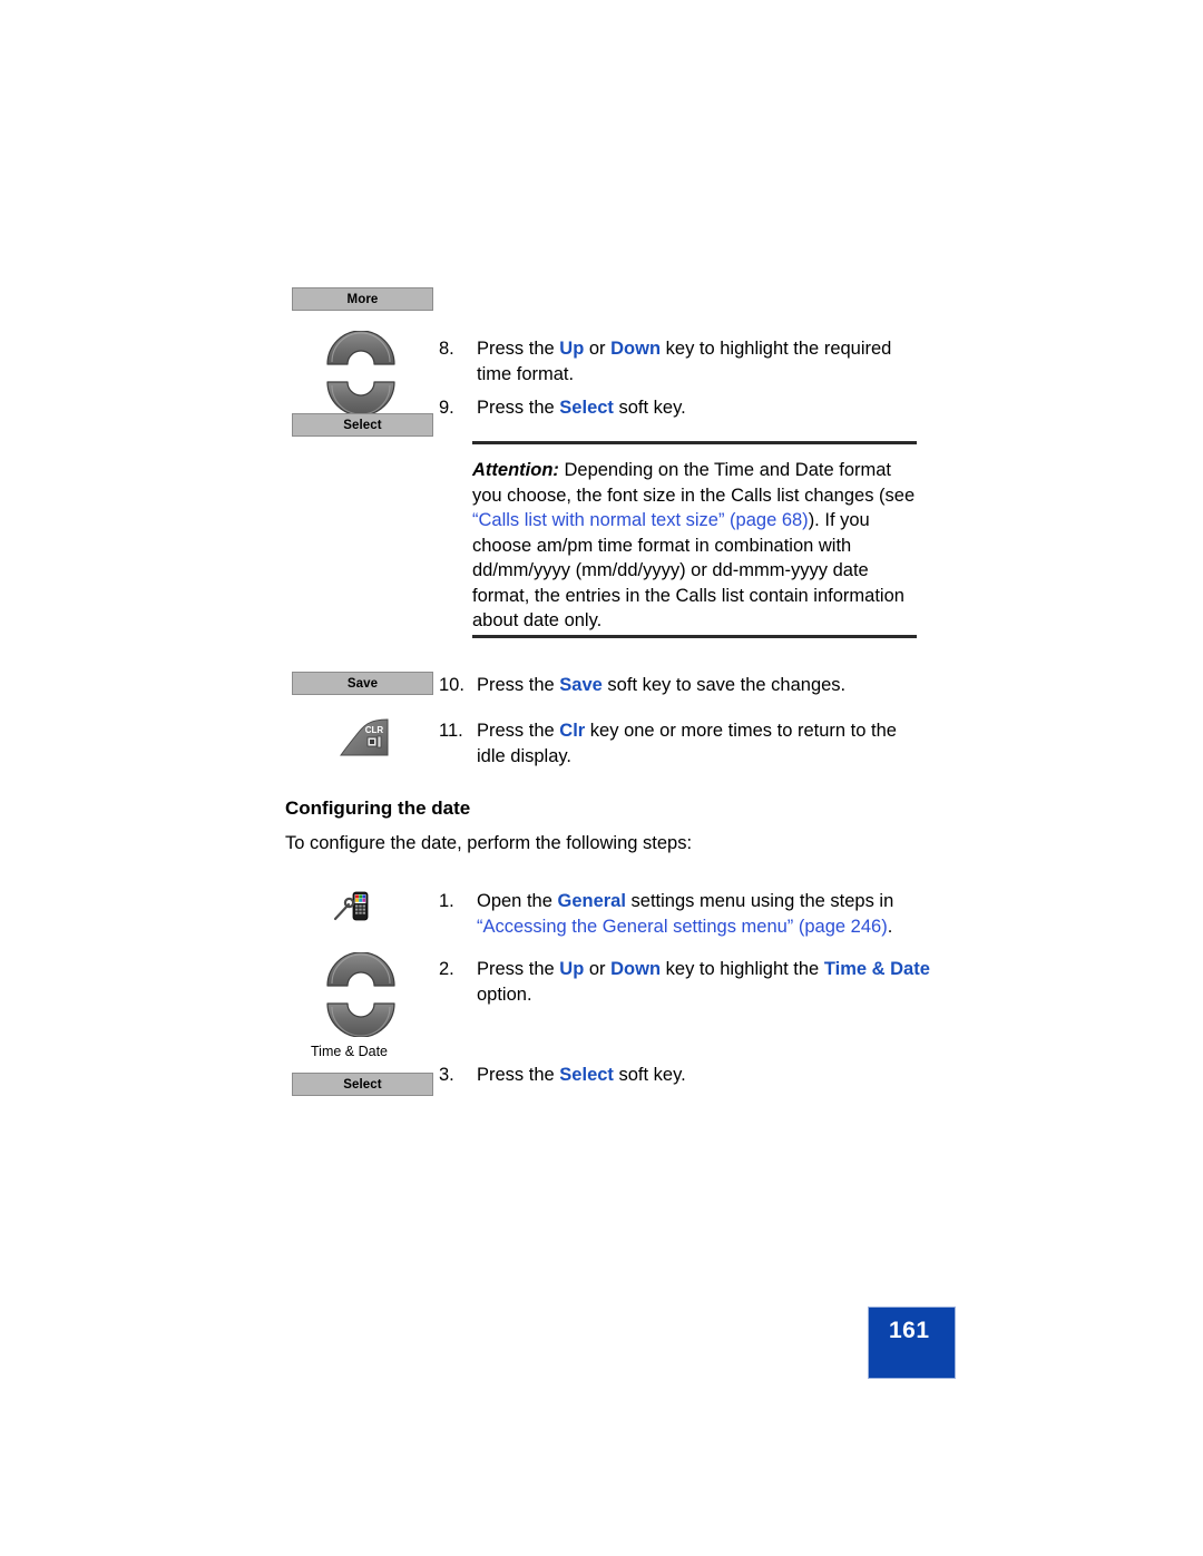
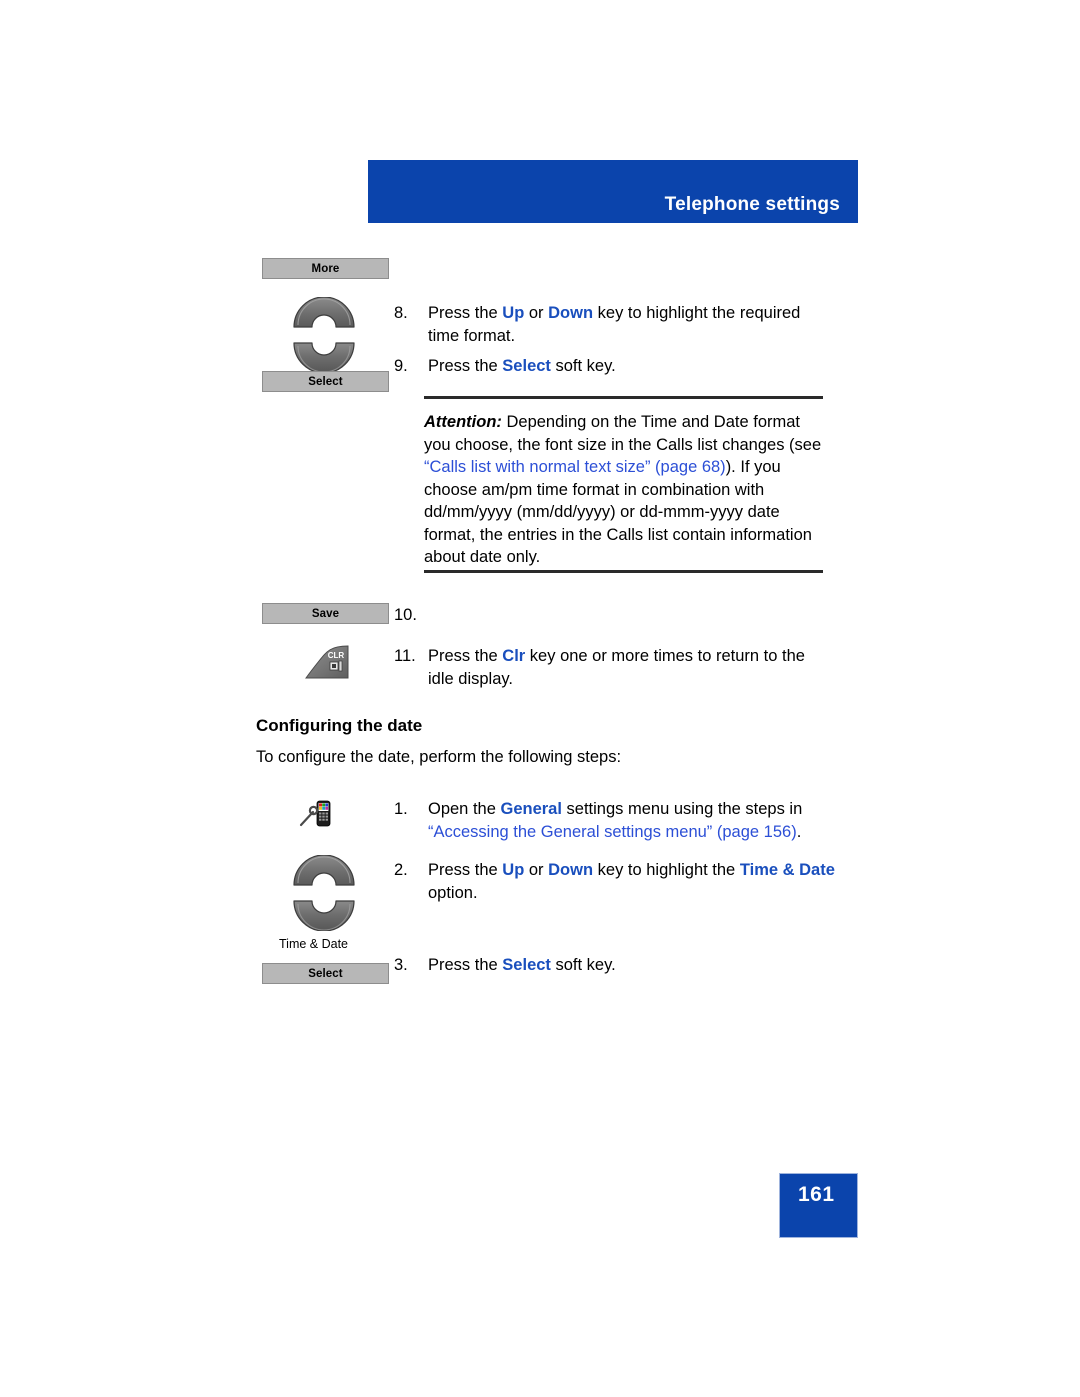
+ Telephone settings
  More
  Select
  Save
  CLR
  8.
  Press the Up or Down key to highlight the required time format.
  9.
  Press the Select soft key.
  Attention: Depending on the Time and Date format you choose, the font size in the Calls list changes (see “Calls list with normal text size” (page 68)). If you choose am/pm time format in combination with dd/mm/yyyy (mm/dd/yyyy) or dd-mmm-yyyy date format, the entries in the Calls list contain information about date only.
  10.
- Press the Save soft key to save the changes.
  11.
  Press the Clr key one or more times to return to the idle display.
  Configuring the date
  To configure the date, perform the following steps:
  1.
- Open the General settings menu using the steps in “Accessing the General settings menu” (page 246).
+ Open the General settings menu using the steps in “Accessing the General settings menu” (page 156).
  2.
  Press the Up or Down key to highlight the Time & Date option.
  Time & Date
  Select
  3.
  Press the Select soft key.
  161
